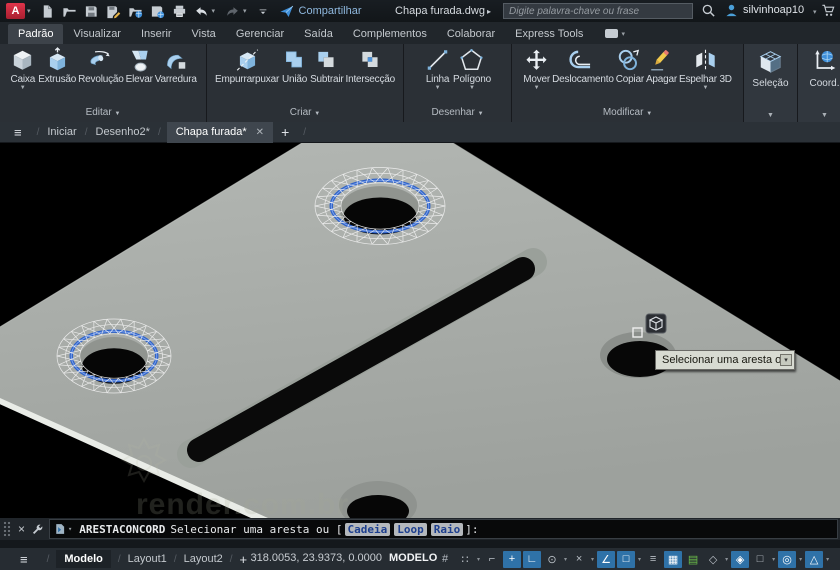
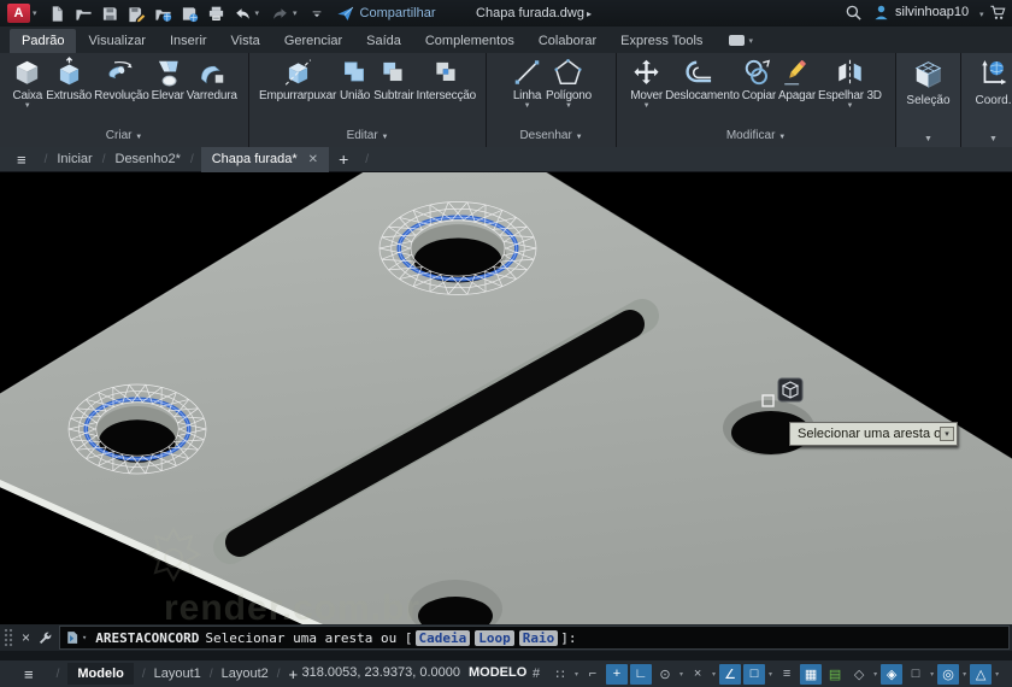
  A
  Compartilhar
  Chapa furada.dwg
  ▸
- Digite palavra-chave ou frase
  silvinhoap10
  Padrão
  Visualizar
  Inserir
  Vista
  Gerenciar
  Saída
  Complementos
  Colaborar
  Express Tools
  Caixa
  Extrusão
  Revolução
  Elevar
  Varredura
- Editar
+ Criar
  Empurrarpuxar
  União
  Subtrair
  Intersecção
- Criar
+ Editar
  Linha
  Polígono
  Desenhar
  Mover
  Deslocamento
  Copiar
  Apagar
  Espelhar 3D
  Modificar
  Seleção
  Coord.
  ≡
  /
  Iniciar
  /
  Desenho2*
  /
  Chapa furada*
  ✕
  +
  /
  Selecionar uma aresta o
  ×
  ▾
  ARESTACONCORD
  Selecionar uma aresta ou [
  Cadeia Loop Raio
  ]:
  ≡
  /
  Modelo
  /
  Layout1
  /
  Layout2
  /
  +
  /
  318.0053, 23.9373, 0.0000
  MODELO
  #
  ∷
  ⌐
  +
  ∟
  ⊙
  ×
  ∠
  □
  ≡
  ▦
  ▤
  ◇
  ◈
  □
  ◎
  △
  render.com.br
